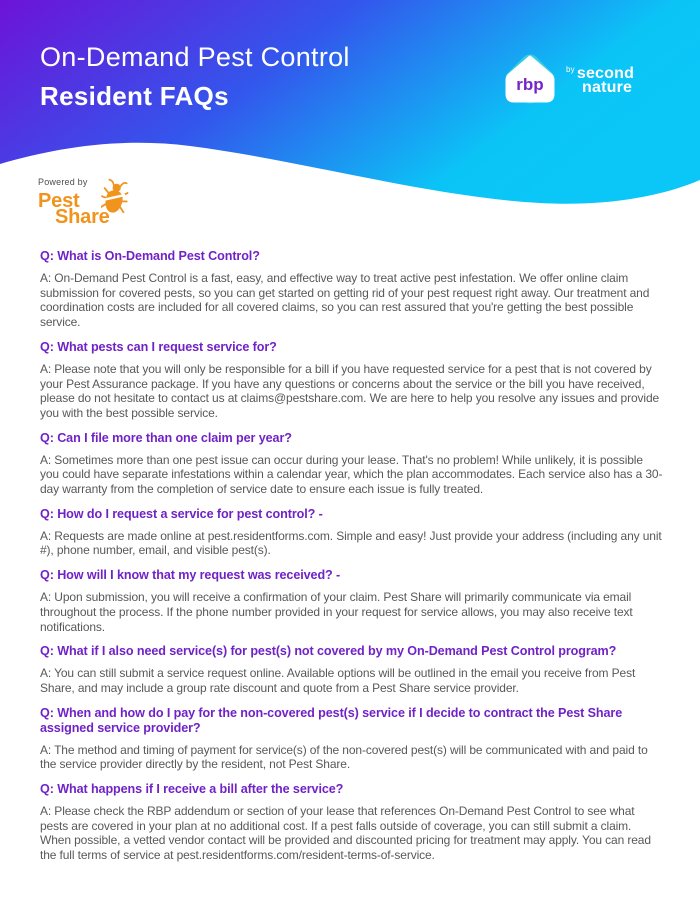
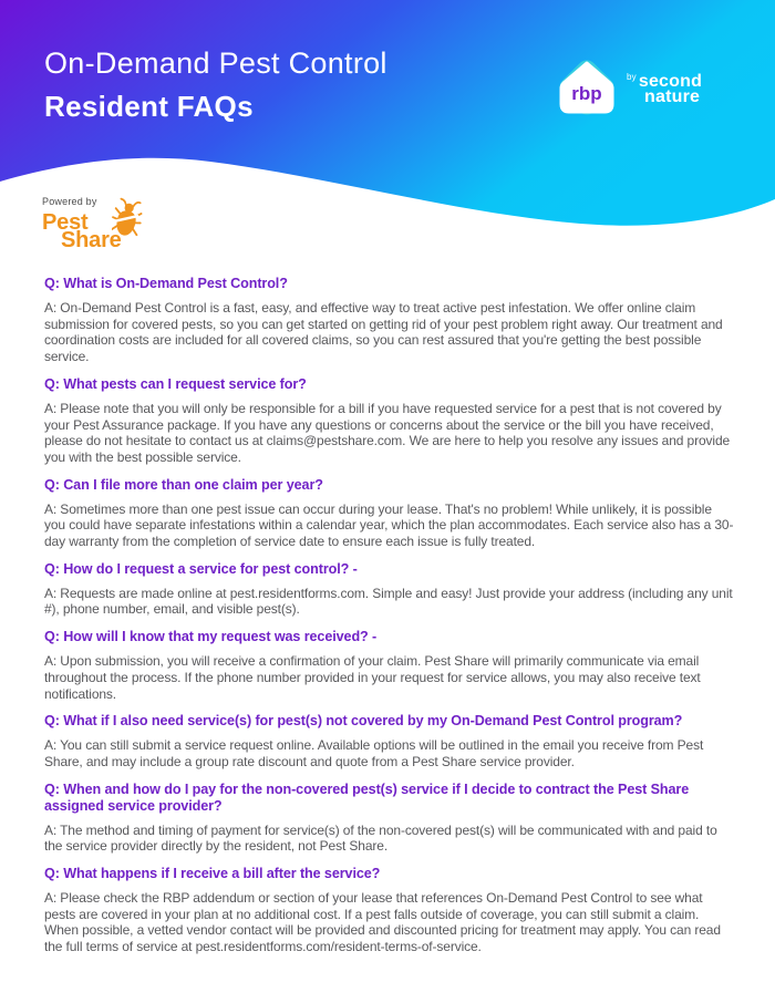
  On-Demand Pest Control
  Resident FAQs
  rbp
  by second
  nature
  Powered by
  Pest
  Share
  Q: What is On-Demand Pest Control?
- A: On-Demand Pest Control is a fast, easy, and effective way to treat active pest infestation. We offer online claim submission for covered pests, so you can get started on getting rid of your pest request right away. Our treatment and coordination costs are included for all covered claims, so you can rest assured that you're getting the best possible service.
+ A: On-Demand Pest Control is a fast, easy, and effective way to treat active pest infestation. We offer online claim submission for covered pests, so you can get started on getting rid of your pest problem right away. Our treatment and coordination costs are included for all covered claims, so you can rest assured that you're getting the best possible service.
  Q: What pests can I request service for?
  A: Please note that you will only be responsible for a bill if you have requested service for a pest that is not covered by your Pest Assurance package. If you have any questions or concerns about the service or the bill you have received, please do not hesitate to contact us at claims@pestshare.com. We are here to help you resolve any issues and provide you with the best possible service.
  Q: Can I file more than one claim per year?
  A: Sometimes more than one pest issue can occur during your lease. That's no problem! While unlikely, it is possible you could have separate infestations within a calendar year, which the plan accommodates. Each service also has a 30-day warranty from the completion of service date to ensure each issue is fully treated.
  Q: How do I request a service for pest control? -
  A: Requests are made online at pest.residentforms.com. Simple and easy! Just provide your address (including any unit #), phone number, email, and visible pest(s).
  Q: How will I know that my request was received? -
  A: Upon submission, you will receive a confirmation of your claim. Pest Share will primarily communicate via email throughout the process. If the phone number provided in your request for service allows, you may also receive text notifications.
  Q: What if I also need service(s) for pest(s) not covered by my On-Demand Pest Control program?
  A: You can still submit a service request online. Available options will be outlined in the email you receive from Pest Share, and may include a group rate discount and quote from a Pest Share service provider.
  Q: When and how do I pay for the non-covered pest(s) service if I decide to contract the Pest Share assigned service provider?
  A: The method and timing of payment for service(s) of the non-covered pest(s) will be communicated with and paid to the service provider directly by the resident, not Pest Share.
  Q: What happens if I receive a bill after the service?
  A: Please check the RBP addendum or section of your lease that references On-Demand Pest Control to see what pests are covered in your plan at no additional cost. If a pest falls outside of coverage, you can still submit a claim. When possible, a vetted vendor contact will be provided and discounted pricing for treatment may apply. You can read the full terms of service at pest.residentforms.com/resident-terms-of-service.
